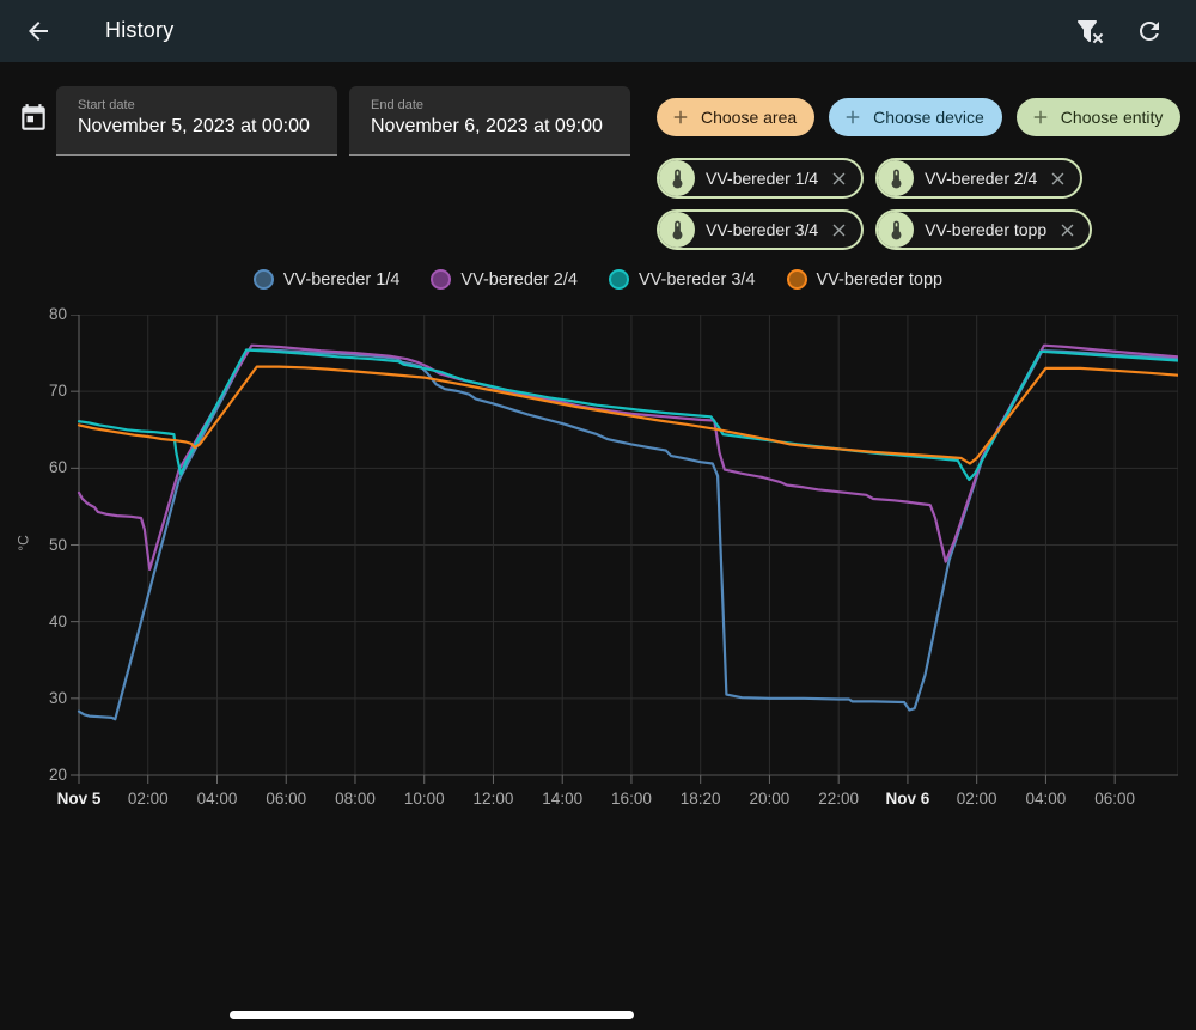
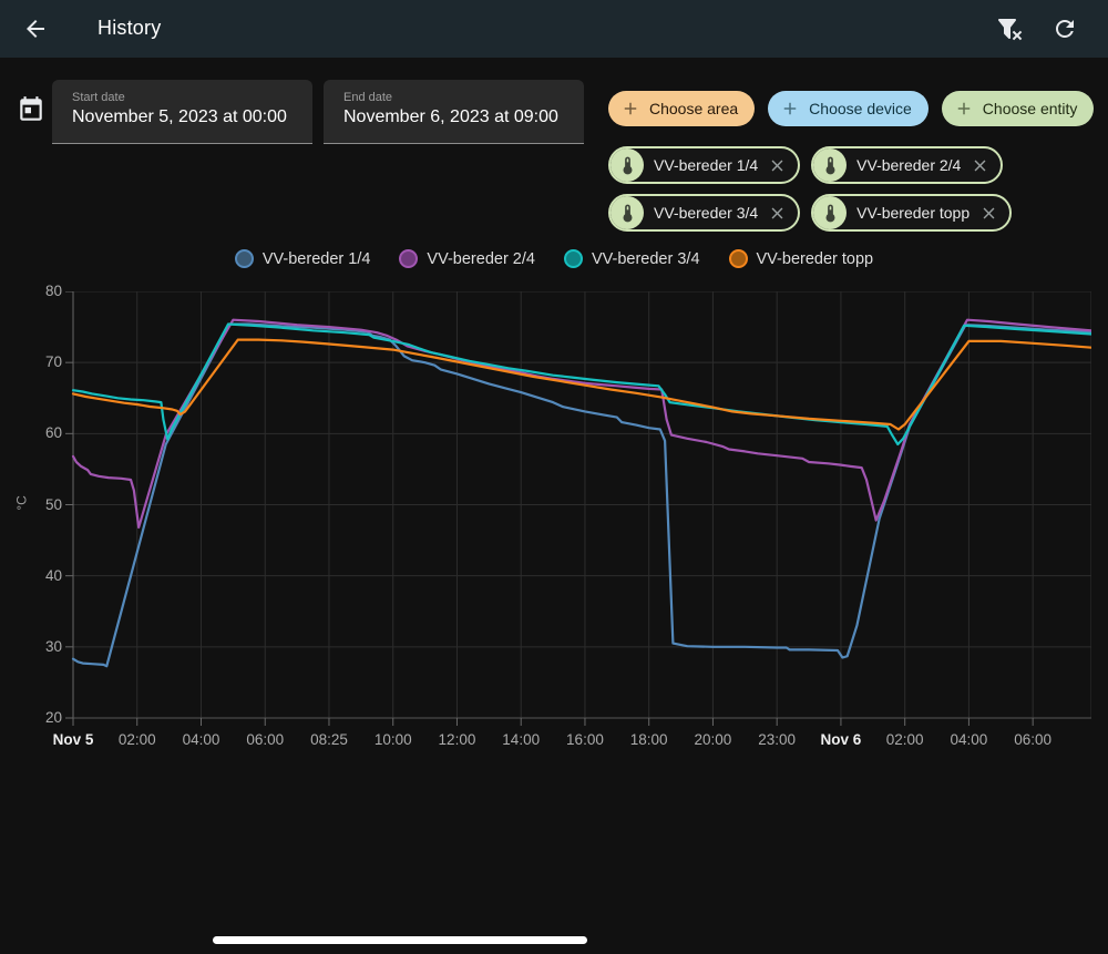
  History
  Start date
  November 5, 2023 at 00:00
  End date
  November 6, 2023 at 09:00
  Choose area
  Choose device
  Choose entity
  VV-bereder 1/4
  VV-bereder 2/4
  VV-bereder 3/4
  VV-bereder topp
  VV-bereder 1/4
  VV-bereder 2/4
  VV-bereder 3/4
  VV-bereder topp
  80
  70
  60
  50
  40
  30
  20
  Nov 5
  02:00
  04:00
  06:00
- 08:00
+ 08:25
  10:00
  12:00
  14:00
  16:00
- 18:20
+ 18:00
  20:00
- 22:00
+ 23:00
  Nov 6
  02:00
  04:00
  06:00
